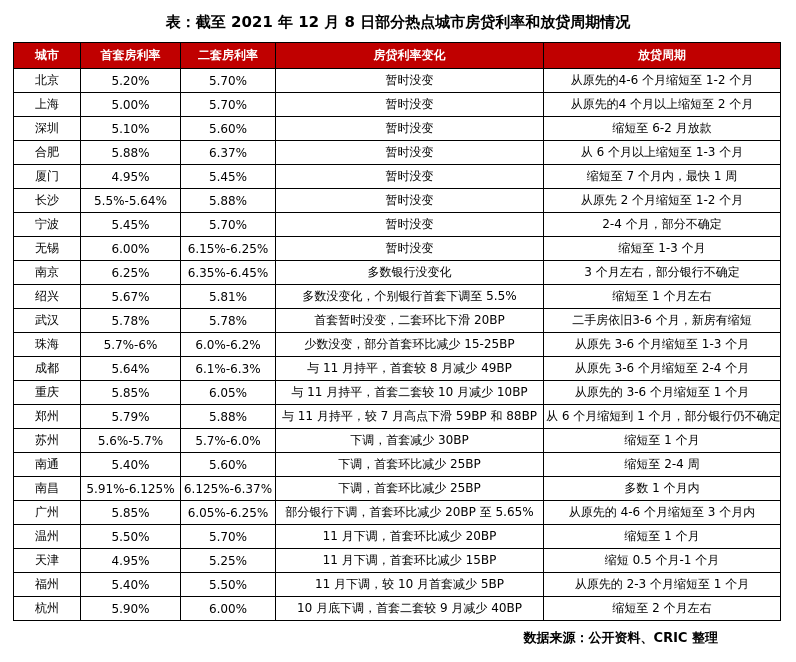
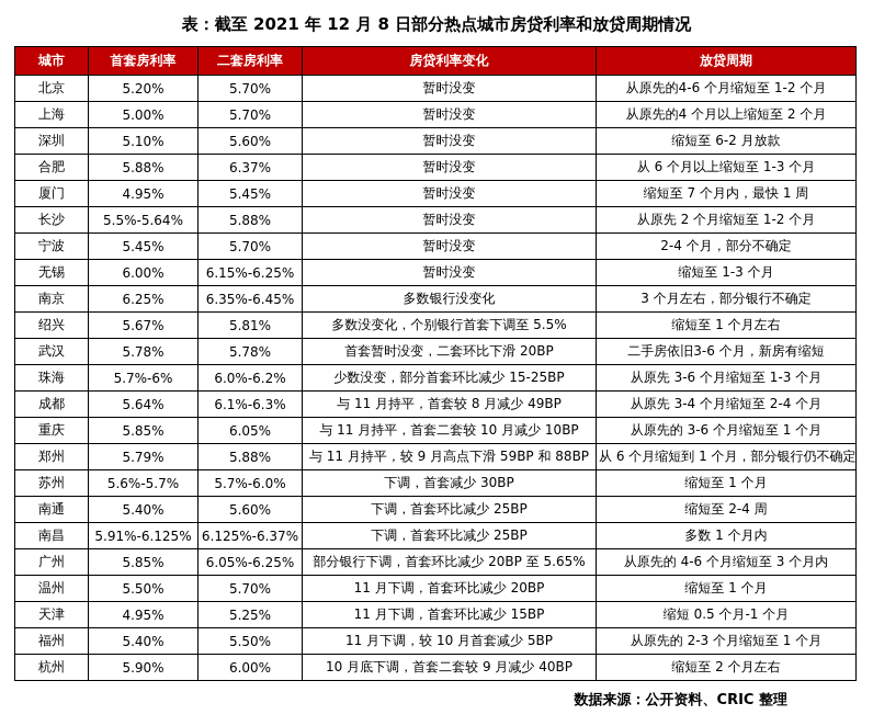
  表：截至 2021 年 12 月 8 日部分热点城市房贷利率和放贷周期情况
  城市	首套房利率	二套房利率	房贷利率变化	放贷周期
  北京	5.20%	5.70%	暂时没变	从原先的4-6 个月缩短至 1-2 个月
  上海	5.00%	5.70%	暂时没变	从原先的4 个月以上缩短至 2 个月
  深圳	5.10%	5.60%	暂时没变	缩短至 6-2 月放款
  合肥	5.88%	6.37%	暂时没变	从 6 个月以上缩短至 1-3 个月
  厦门	4.95%	5.45%	暂时没变	缩短至 7 个月内，最快 1 周
  长沙	5.5%-5.64%	5.88%	暂时没变	从原先 2 个月缩短至 1-2 个月
  宁波	5.45%	5.70%	暂时没变	2-4 个月，部分不确定
  无锡	6.00%	6.15%-6.25%	暂时没变	缩短至 1-3 个月
  南京	6.25%	6.35%-6.45%	多数银行没变化	3 个月左右，部分银行不确定
  绍兴	5.67%	5.81%	多数没变化，个别银行首套下调至 5.5%	缩短至 1 个月左右
  武汉	5.78%	5.78%	首套暂时没变，二套环比下滑 20BP	二手房依旧3-6 个月，新房有缩短
  珠海	5.7%-6%	6.0%-6.2%	少数没变，部分首套环比减少 15-25BP	从原先 3-6 个月缩短至 1-3 个月
- 成都	5.64%	6.1%-6.3%	与 11 月持平，首套较 8 月减少 49BP	从原先 3-6 个月缩短至 2-4 个月
+ 成都	5.64%	6.1%-6.3%	与 11 月持平，首套较 8 月减少 49BP	从原先 3-4 个月缩短至 2-4 个月
  重庆	5.85%	6.05%	与 11 月持平，首套二套较 10 月减少 10BP	从原先的 3-6 个月缩短至 1 个月
- 郑州	5.79%	5.88%	与 11 月持平，较 7 月高点下滑 59BP 和 88BP	从 6 个月缩短到 1 个月，部分银行仍不确定
+ 郑州	5.79%	5.88%	与 11 月持平，较 9 月高点下滑 59BP 和 88BP	从 6 个月缩短到 1 个月，部分银行仍不确定
  苏州	5.6%-5.7%	5.7%-6.0%	下调，首套减少 30BP	缩短至 1 个月
  南通	5.40%	5.60%	下调，首套环比减少 25BP	缩短至 2-4 周
  南昌	5.91%-6.125%	6.125%-6.37%	下调，首套环比减少 25BP	多数 1 个月内
  广州	5.85%	6.05%-6.25%	部分银行下调，首套环比减少 20BP 至 5.65%	从原先的 4-6 个月缩短至 3 个月内
  温州	5.50%	5.70%	11 月下调，首套环比减少 20BP	缩短至 1 个月
  天津	4.95%	5.25%	11 月下调，首套环比减少 15BP	缩短 0.5 个月-1 个月
  福州	5.40%	5.50%	11 月下调，较 10 月首套减少 5BP	从原先的 2-3 个月缩短至 1 个月
  杭州	5.90%	6.00%	10 月底下调，首套二套较 9 月减少 40BP	缩短至 2 个月左右
  数据来源：公开资料、CRIC 整理
